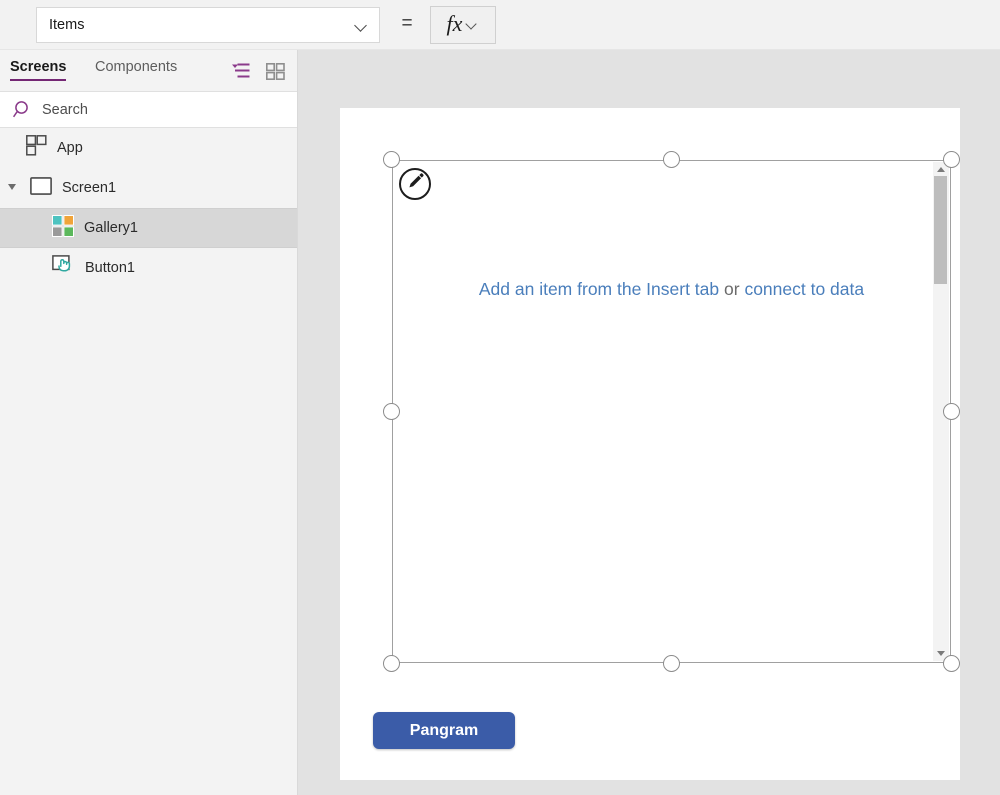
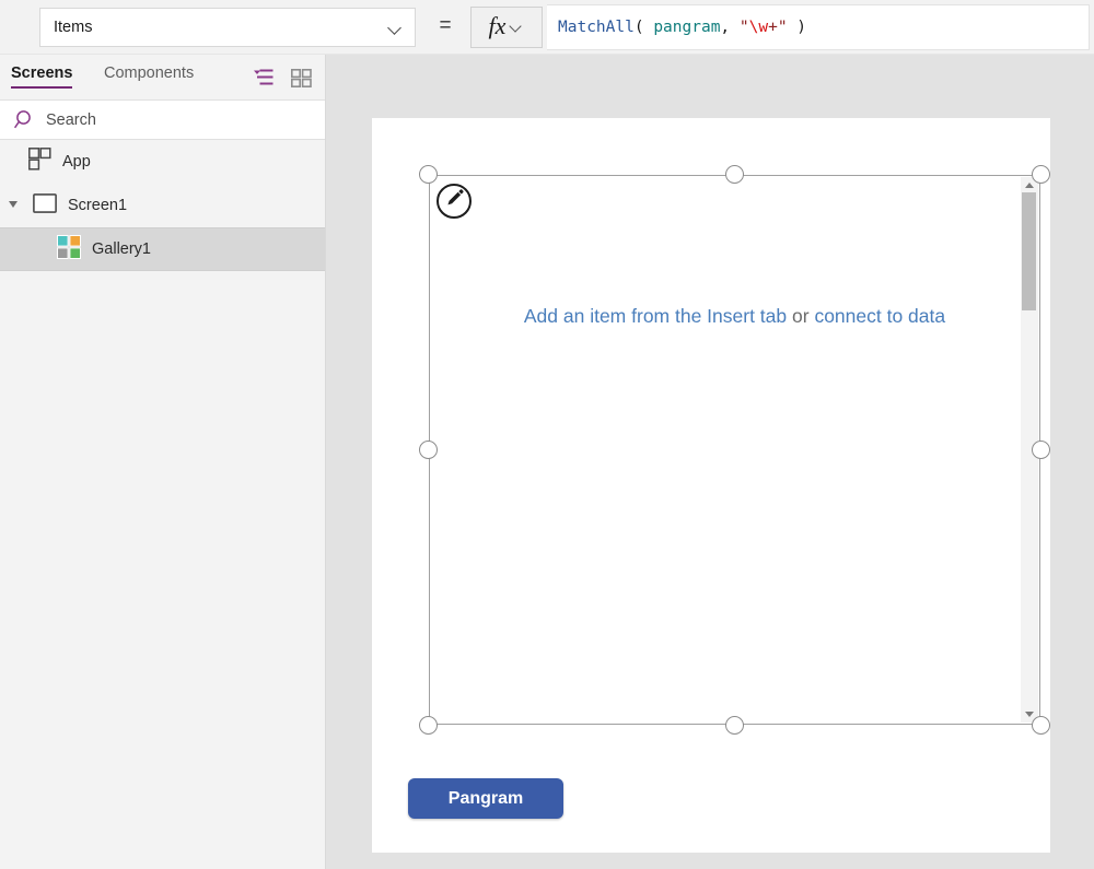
  Items
  =
  fx
+ MatchAll
+ (
+ pangram
+ ,
+ "
+ \w
+ +"
+ )
  Screens
  Components
  Search
  App
  Screen1
  Gallery1
- Button1
  Add an item from the Insert tab or connect to data
  Pangram
